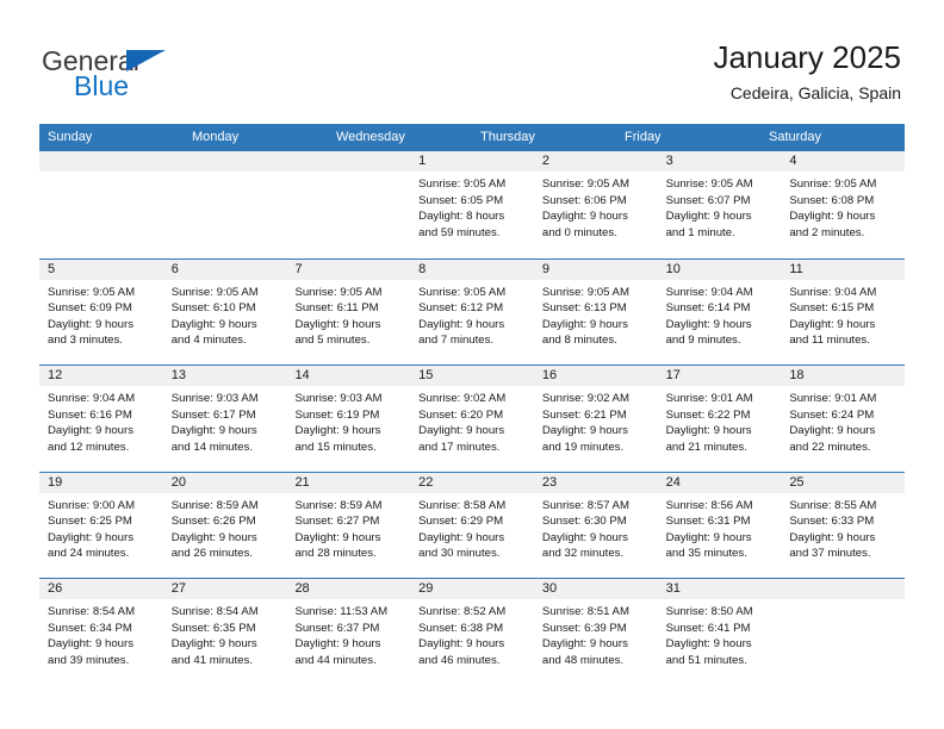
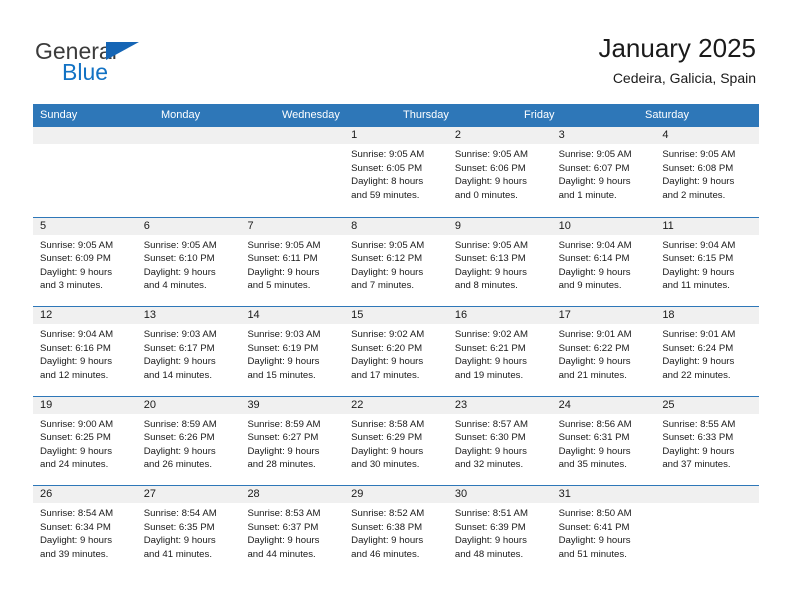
  General
  Blue
  January 2025
  Cedeira, Galicia, Spain
  Sunday
  Monday
  Wednesday
  Thursday
  Friday
  Saturday
  1
  Sunrise: 9:05 AM
  Sunset: 6:05 PM
  Daylight: 8 hours
  and 59 minutes.
  2
  Sunrise: 9:05 AM
  Sunset: 6:06 PM
  Daylight: 9 hours
  and 0 minutes.
  3
  Sunrise: 9:05 AM
  Sunset: 6:07 PM
  Daylight: 9 hours
  and 1 minute.
  4
  Sunrise: 9:05 AM
  Sunset: 6:08 PM
  Daylight: 9 hours
  and 2 minutes.
  5
  Sunrise: 9:05 AM
  Sunset: 6:09 PM
  Daylight: 9 hours
  and 3 minutes.
  6
  Sunrise: 9:05 AM
  Sunset: 6:10 PM
  Daylight: 9 hours
  and 4 minutes.
  7
  Sunrise: 9:05 AM
  Sunset: 6:11 PM
  Daylight: 9 hours
  and 5 minutes.
  8
  Sunrise: 9:05 AM
  Sunset: 6:12 PM
  Daylight: 9 hours
  and 7 minutes.
  9
  Sunrise: 9:05 AM
  Sunset: 6:13 PM
  Daylight: 9 hours
  and 8 minutes.
  10
  Sunrise: 9:04 AM
  Sunset: 6:14 PM
  Daylight: 9 hours
  and 9 minutes.
  11
  Sunrise: 9:04 AM
  Sunset: 6:15 PM
  Daylight: 9 hours
  and 11 minutes.
  12
  Sunrise: 9:04 AM
  Sunset: 6:16 PM
  Daylight: 9 hours
  and 12 minutes.
  13
  Sunrise: 9:03 AM
  Sunset: 6:17 PM
  Daylight: 9 hours
  and 14 minutes.
  14
  Sunrise: 9:03 AM
  Sunset: 6:19 PM
  Daylight: 9 hours
  and 15 minutes.
  15
  Sunrise: 9:02 AM
  Sunset: 6:20 PM
  Daylight: 9 hours
  and 17 minutes.
  16
  Sunrise: 9:02 AM
  Sunset: 6:21 PM
  Daylight: 9 hours
  and 19 minutes.
  17
  Sunrise: 9:01 AM
  Sunset: 6:22 PM
  Daylight: 9 hours
  and 21 minutes.
  18
  Sunrise: 9:01 AM
  Sunset: 6:24 PM
  Daylight: 9 hours
  and 22 minutes.
  19
  Sunrise: 9:00 AM
  Sunset: 6:25 PM
  Daylight: 9 hours
  and 24 minutes.
  20
  Sunrise: 8:59 AM
  Sunset: 6:26 PM
  Daylight: 9 hours
  and 26 minutes.
- 21
+ 39
  Sunrise: 8:59 AM
  Sunset: 6:27 PM
  Daylight: 9 hours
  and 28 minutes.
  22
  Sunrise: 8:58 AM
  Sunset: 6:29 PM
  Daylight: 9 hours
  and 30 minutes.
  23
  Sunrise: 8:57 AM
  Sunset: 6:30 PM
  Daylight: 9 hours
  and 32 minutes.
  24
  Sunrise: 8:56 AM
  Sunset: 6:31 PM
  Daylight: 9 hours
  and 35 minutes.
  25
  Sunrise: 8:55 AM
  Sunset: 6:33 PM
  Daylight: 9 hours
  and 37 minutes.
  26
  Sunrise: 8:54 AM
  Sunset: 6:34 PM
  Daylight: 9 hours
  and 39 minutes.
  27
  Sunrise: 8:54 AM
  Sunset: 6:35 PM
  Daylight: 9 hours
  and 41 minutes.
  28
- Sunrise: 11:53 AM
+ Sunrise: 8:53 AM
  Sunset: 6:37 PM
  Daylight: 9 hours
  and 44 minutes.
  29
  Sunrise: 8:52 AM
  Sunset: 6:38 PM
  Daylight: 9 hours
  and 46 minutes.
  30
  Sunrise: 8:51 AM
  Sunset: 6:39 PM
  Daylight: 9 hours
  and 48 minutes.
  31
  Sunrise: 8:50 AM
  Sunset: 6:41 PM
  Daylight: 9 hours
  and 51 minutes.
